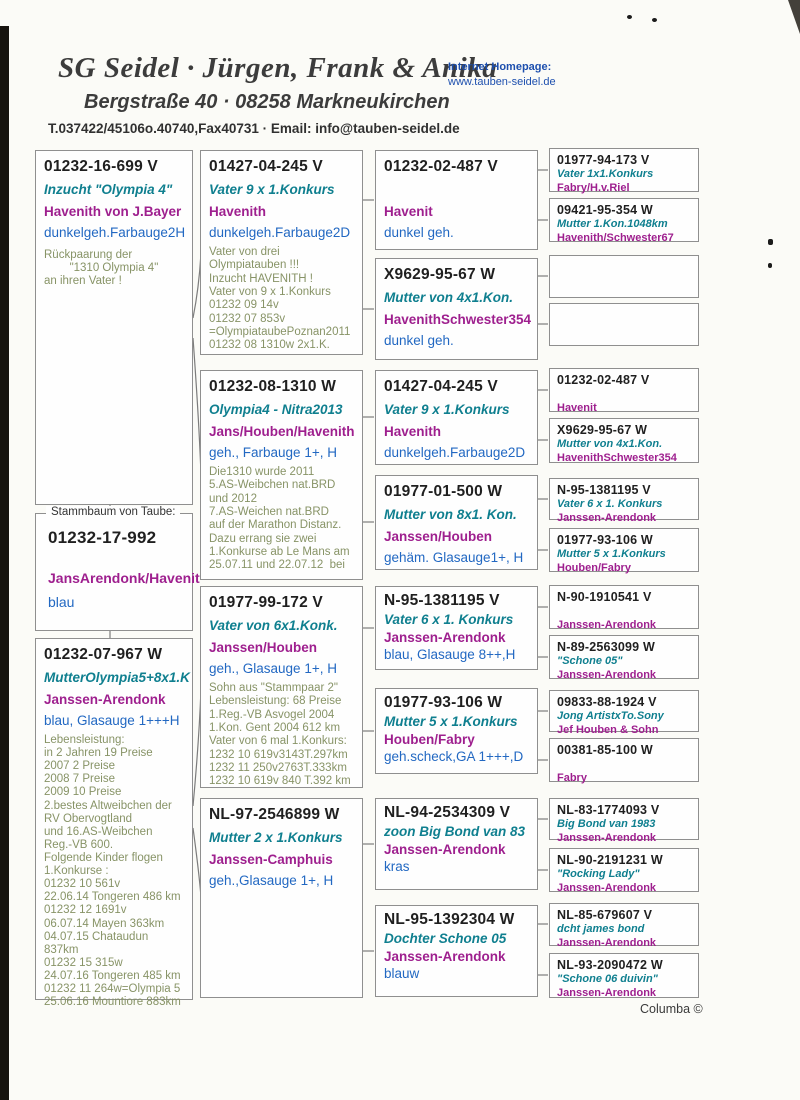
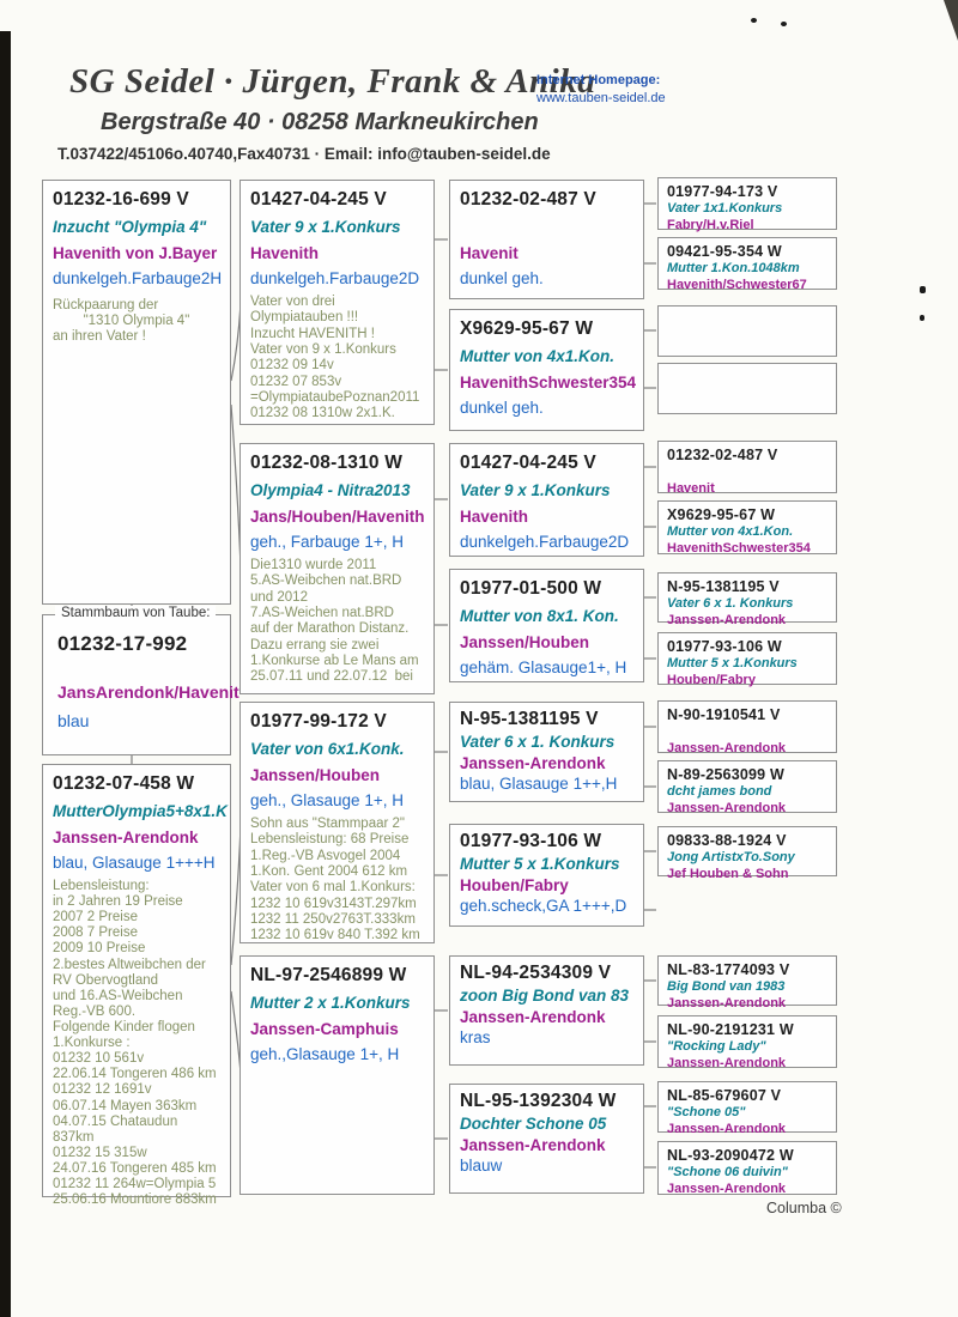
  SG Seidel · Jürgen, Frank & Anika
  Internet Homepage:
  www.tauben-seidel.de
  Bergstraße 40 · 08258 Markneukirchen
  T.037422/45106o.40740,Fax40731 · Email: info@tauben-seidel.de
  01232-16-699 V
  Inzucht "Olympia 4"
  Havenith von J.Bayer
  dunkelgeh.Farbauge2H
  Rückpaarung der
  "1310 Olympia 4"
  an ihren Vater !
  Stammbaum von Taube:
  01232-17-992
  JansArendonk/Havenit
  blau
- 01232-07-967 W
+ 01232-07-458 W
  MutterOlympia5+8x1.K
  Janssen-Arendonk
  blau, Glasauge 1+++H
  Lebensleistung:
  in 2 Jahren 19 Preise
  2007 2 Preise
  2008 7 Preise
  2009 10 Preise
  2.bestes Altweibchen der
  RV Obervogtland
  und 16.AS-Weibchen
  Reg.-VB 600.
  Folgende Kinder flogen
  1.Konkurse :
  01232 10 561v
  22.06.14 Tongeren 486 km
  01232 12 1691v
  06.07.14 Mayen 363km
  04.07.15 Chataudun 837km
  01232 15 315w
  24.07.16 Tongeren 485 km
  01232 11 264w=Olympia 5
  25.06.16 Mountiore 883km
  01427-04-245 V
  Vater 9 x 1.Konkurs
  Havenith
  dunkelgeh.Farbauge2D
  Vater von drei
  Olympiatauben !!!
  Inzucht HAVENITH !
  Vater von 9 x 1.Konkurs
  01232 09 14v
  01232 07 853v
  =OlympiataubePoznan2011
  01232 08 1310w 2x1.K.
  01232-08-1310 W
  Olympia4 - Nitra2013
  Jans/Houben/Havenith
  geh., Farbauge 1+, H
  Die1310 wurde 2011
  5.AS-Weibchen nat.BRD
  und 2012
  7.AS-Weichen nat.BRD
  auf der Marathon Distanz.
  Dazu errang sie zwei
  1.Konkurse ab Le Mans am
  25.07.11 und 22.07.12 bei
  01977-99-172 V
  Vater von 6x1.Konk.
  Janssen/Houben
  geh., Glasauge 1+, H
  Sohn aus "Stammpaar 2"
  Lebensleistung: 68 Preise
  1.Reg.-VB Asvogel 2004
  1.Kon. Gent 2004 612 km
  Vater von 6 mal 1.Konkurs:
  1232 10 619v3143T.297km
  1232 11 250v2763T.333km
  1232 10 619v 840 T.392 km
  NL-97-2546899 W
  Mutter 2 x 1.Konkurs
  Janssen-Camphuis
  geh.,Glasauge 1+, H
  01232-02-487 V
  Havenit
  dunkel geh.
  X9629-95-67 W
  Mutter von 4x1.Kon.
  HavenithSchwester354
  dunkel geh.
  01427-04-245 V
  Vater 9 x 1.Konkurs
  Havenith
  dunkelgeh.Farbauge2D
  01977-01-500 W
  Mutter von 8x1. Kon.
  Janssen/Houben
  gehäm. Glasauge1+, H
  N-95-1381195 V
  Vater 6 x 1. Konkurs
  Janssen-Arendonk
- blau, Glasauge 8++,H
+ blau, Glasauge 1++,H
  01977-93-106 W
  Mutter 5 x 1.Konkurs
  Houben/Fabry
  geh.scheck,GA 1+++,D
  NL-94-2534309 V
  zoon Big Bond van 83
  Janssen-Arendonk
  kras
  NL-95-1392304 W
  Dochter Schone 05
  Janssen-Arendonk
  blauw
  01977-94-173 V
  Vater 1x1.Konkurs
  Fabry/H.v.Riel
  09421-95-354 W
  Mutter 1.Kon.1048km
  Havenith/Schwester67
  01232-02-487 V
  Havenit
  X9629-95-67 W
  Mutter von 4x1.Kon.
  HavenithSchwester354
  N-95-1381195 V
  Vater 6 x 1. Konkurs
  Janssen-Arendonk
  01977-93-106 W
  Mutter 5 x 1.Konkurs
  Houben/Fabry
  N-90-1910541 V
  Janssen-Arendonk
  N-89-2563099 W
- "Schone 05"
+ dcht james bond
  Janssen-Arendonk
  09833-88-1924 V
  Jong ArtistxTo.Sony
  Jef Houben & Sohn
- 00381-85-100 W
- Fabry
  NL-83-1774093 V
  Big Bond van 1983
  Janssen-Arendonk
  NL-90-2191231 W
  "Rocking Lady"
  Janssen-Arendonk
  NL-85-679607 V
- dcht james bond
+ "Schone 05"
  Janssen-Arendonk
  NL-93-2090472 W
  "Schone 06 duivin"
  Janssen-Arendonk
  Columba ©
